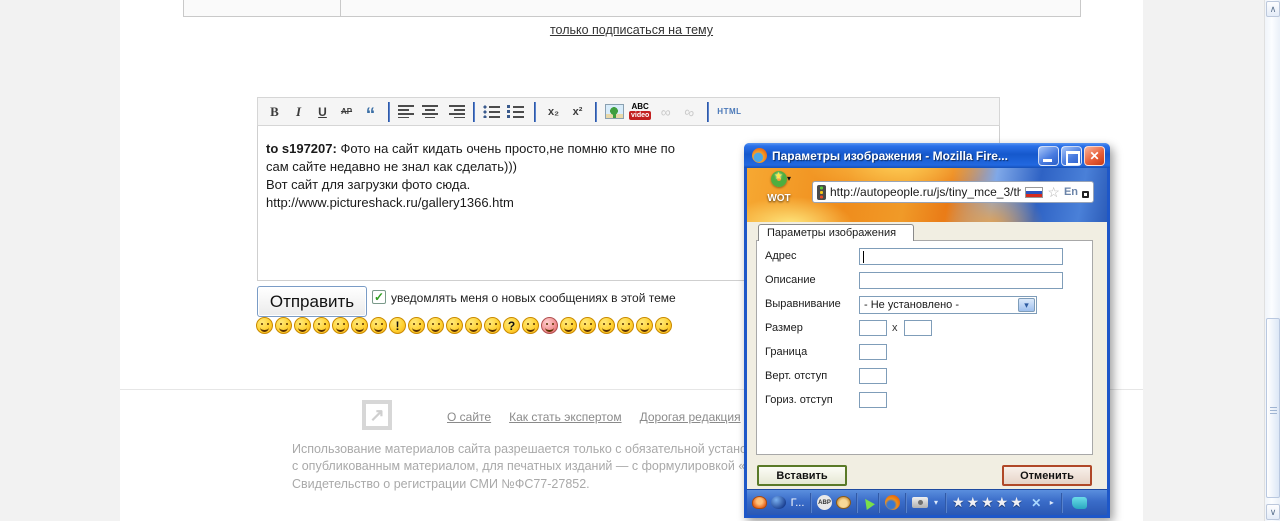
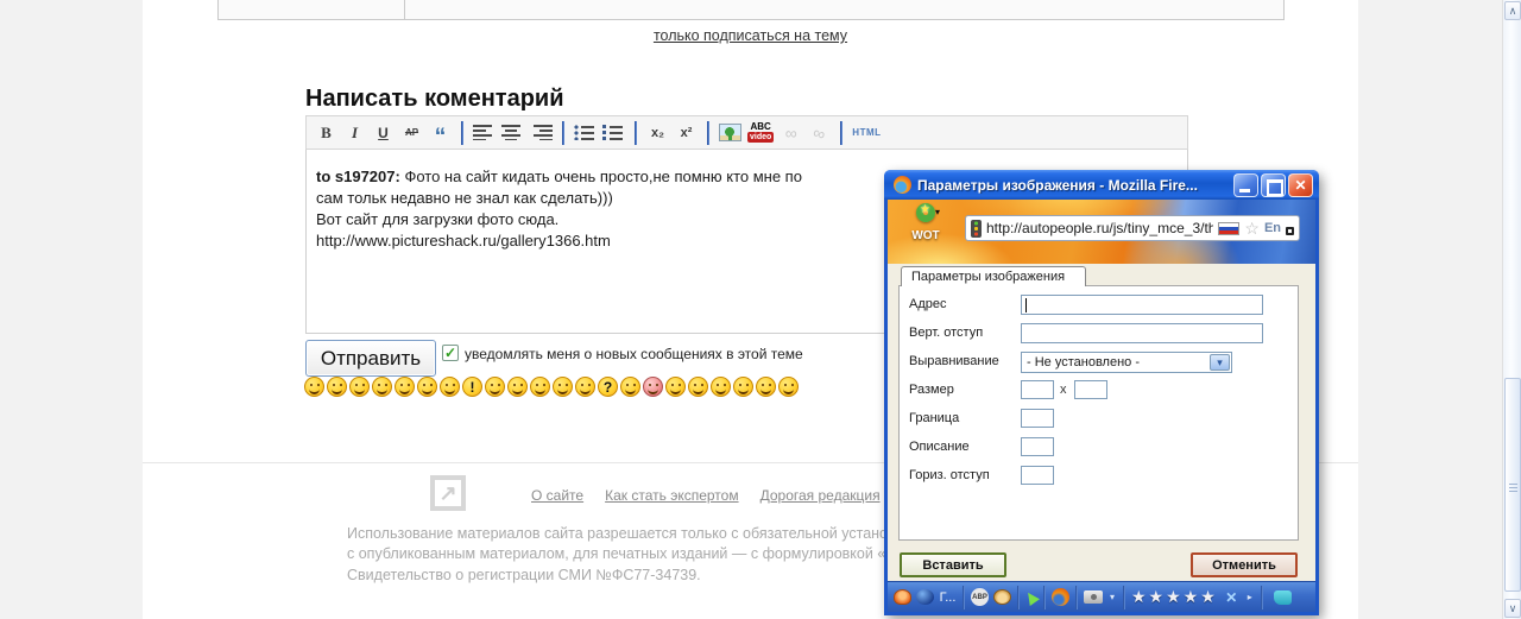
  только подписаться на тему
+ Написать коментарий
  B
  I
  U
  AP
  “
  x₂
  x²
  ABC
  ∞
  HTML
  to s197207: Фото на сайт кидать очень просто,не помню кто мне по
- сам сайте недавно не знал как сделать)))
+ сам тольк недавно не знал как сделать)))
  Вот сайт для загрузки фото сюда.
  http://www.pictureshack.ru/gallery1366.htm
  Отправить
  ✓
  уведомлять меня о новых сообщениях в этой теме
  !
  ?
  ↗
  О сайте
  Как стать экспертом
  Дорогая редакция
  Использование материалов сайта разрешается только с обязательной устан
  с опубликованным материалом, для печатных изданий — с формулировкой «
- Свидетельство о регистрации СМИ №ФС77-27852.
+ Свидетельство о регистрации СМИ №ФС77-34739.
  Параметры изображения - Mozilla Fire...
  ✕
  ★
  ▾
  WOT
  http://autopeople.ru/js/tiny_mce_3/th
  ☆
  En
  Параметры изображения
  Адрес
- Описание
+ Верт. отступ
  Выравнивание
  - Не установлено -
  ▾
  Размер
  x
  Граница
- Верт. отступ
+ Описание
  Гориз. отступ
  Вставить
  Отменить
  Г...
  ▾
  ★★★★★
  ✕
  ▸
  ∧
  ∨
